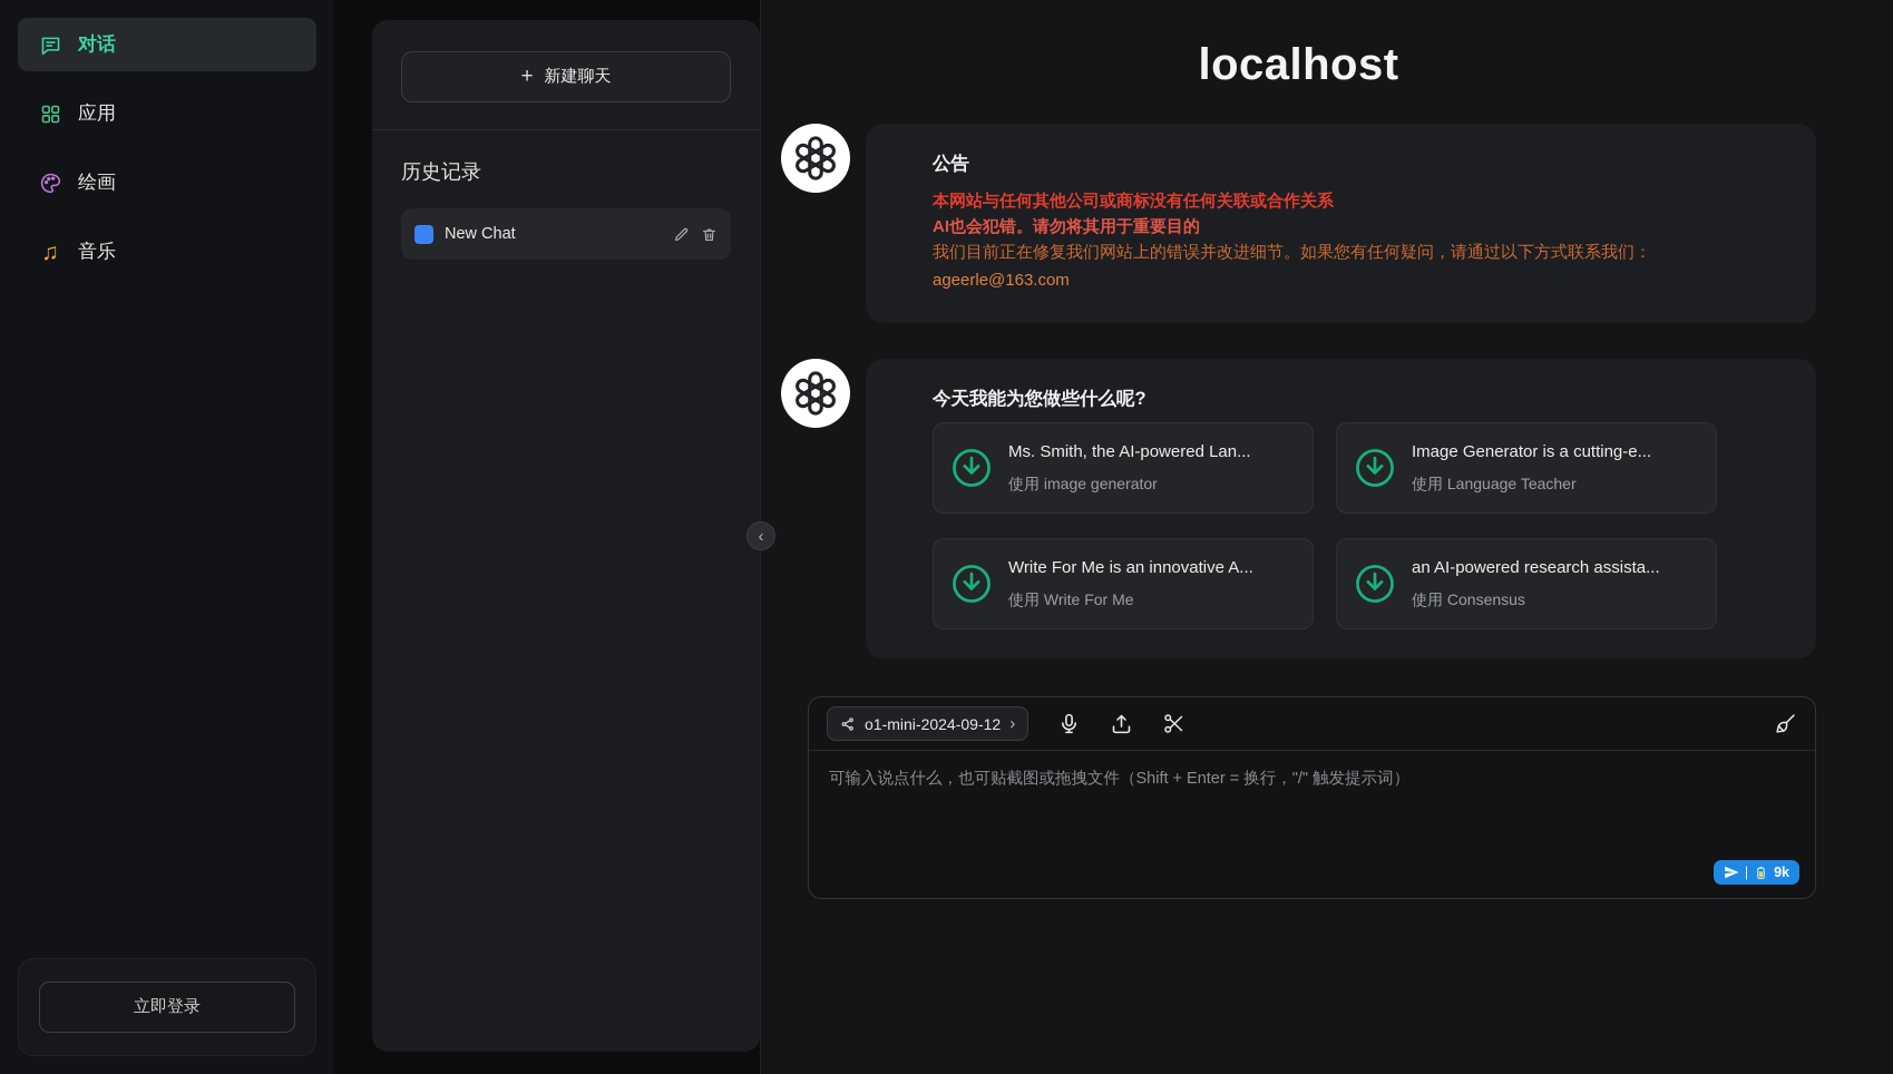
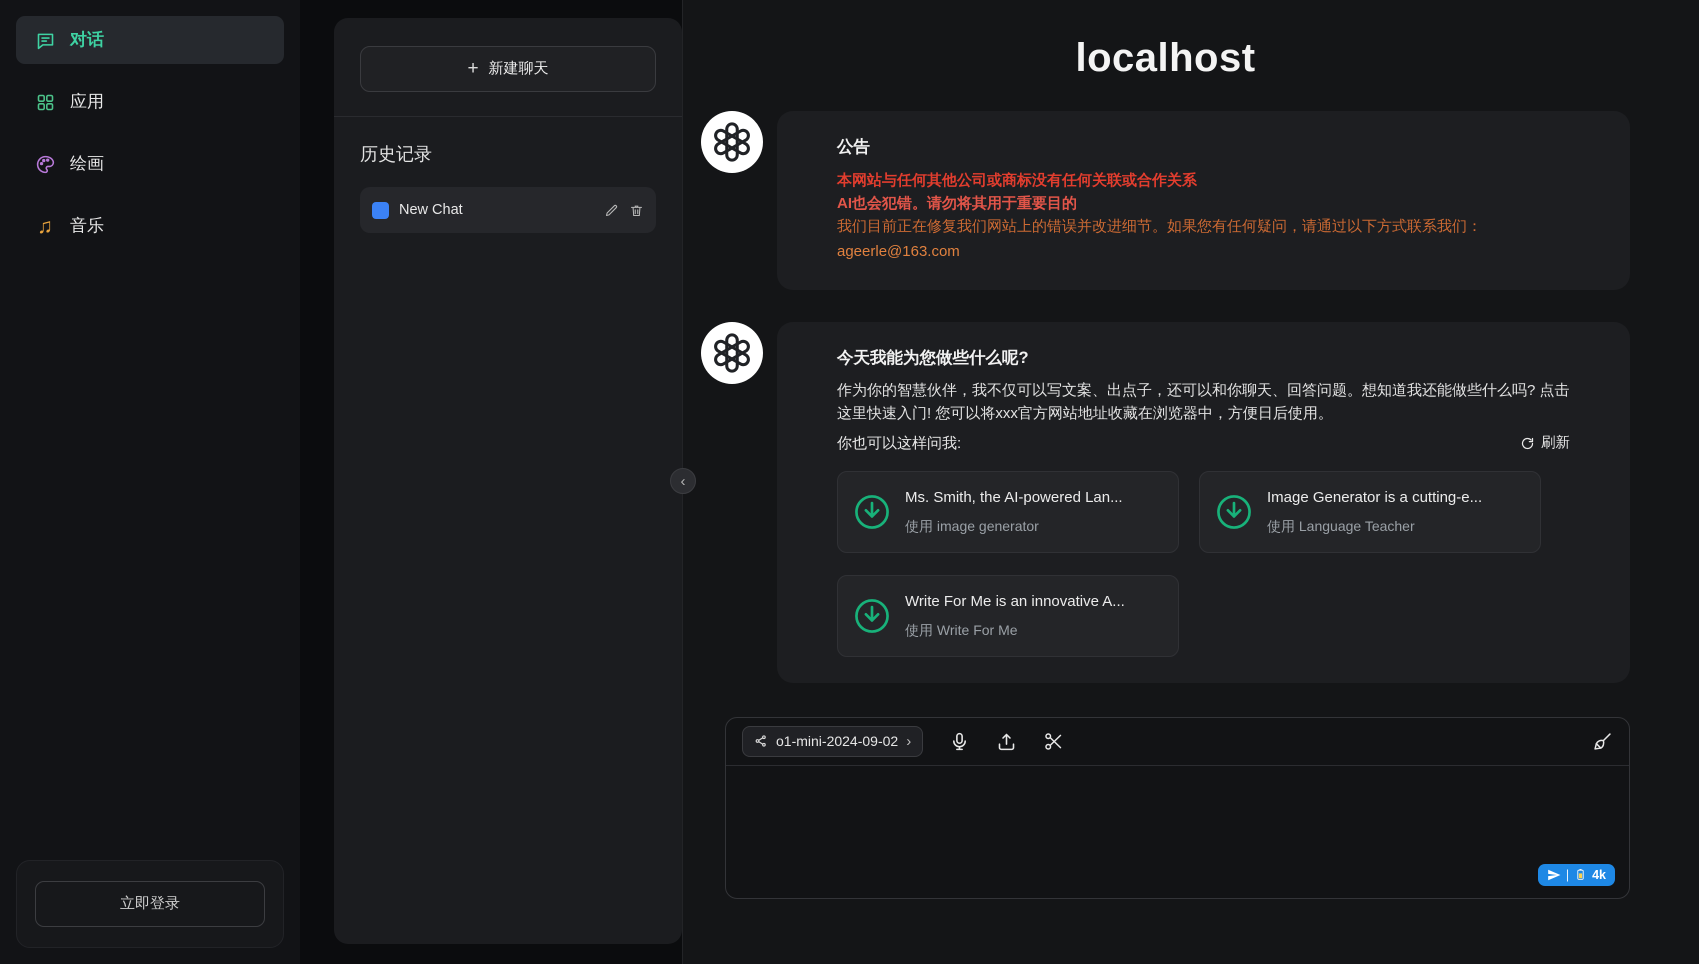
  对话
  应用
  绘画
  ♫
  音乐
  立即登录
  +
  新建聊天
  历史记录
  New Chat
  ‹
  localhost
  公告
  本网站与任何其他公司或商标没有任何关联或合作关系
  AI也会犯错。请勿将其用于重要目的
  我们目前正在修复我们网站上的错误并改进细节。如果您有任何疑问，请通过以下方式联系我们：
  ageerle@163.com
  今天我能为您做些什么呢?
+ 作为你的智慧伙伴，我不仅可以写文案、出点子，还可以和你聊天、回答问题。想知道我还能做些什么吗? 点击这里快速入门! 您可以将xxx官方网站地址收藏在浏览器中，方便日后使用。
+ 你也可以这样问我:
+ 刷新
  Ms. Smith, the AI-powered Lan...
  使用 image generator
  Image Generator is a cutting-e...
  使用 Language Teacher
  Write For Me is an innovative A...
  使用 Write For Me
- an AI-powered research assista...
- 使用 Consensus
- o1-mini-2024-09-12
+ o1-mini-2024-09-02
  ›
- 可输入说点什么，也可贴截图或拖拽文件（Shift + Enter = 换行，"/" 触发提示词）
  |
- 9k
+ 4k
